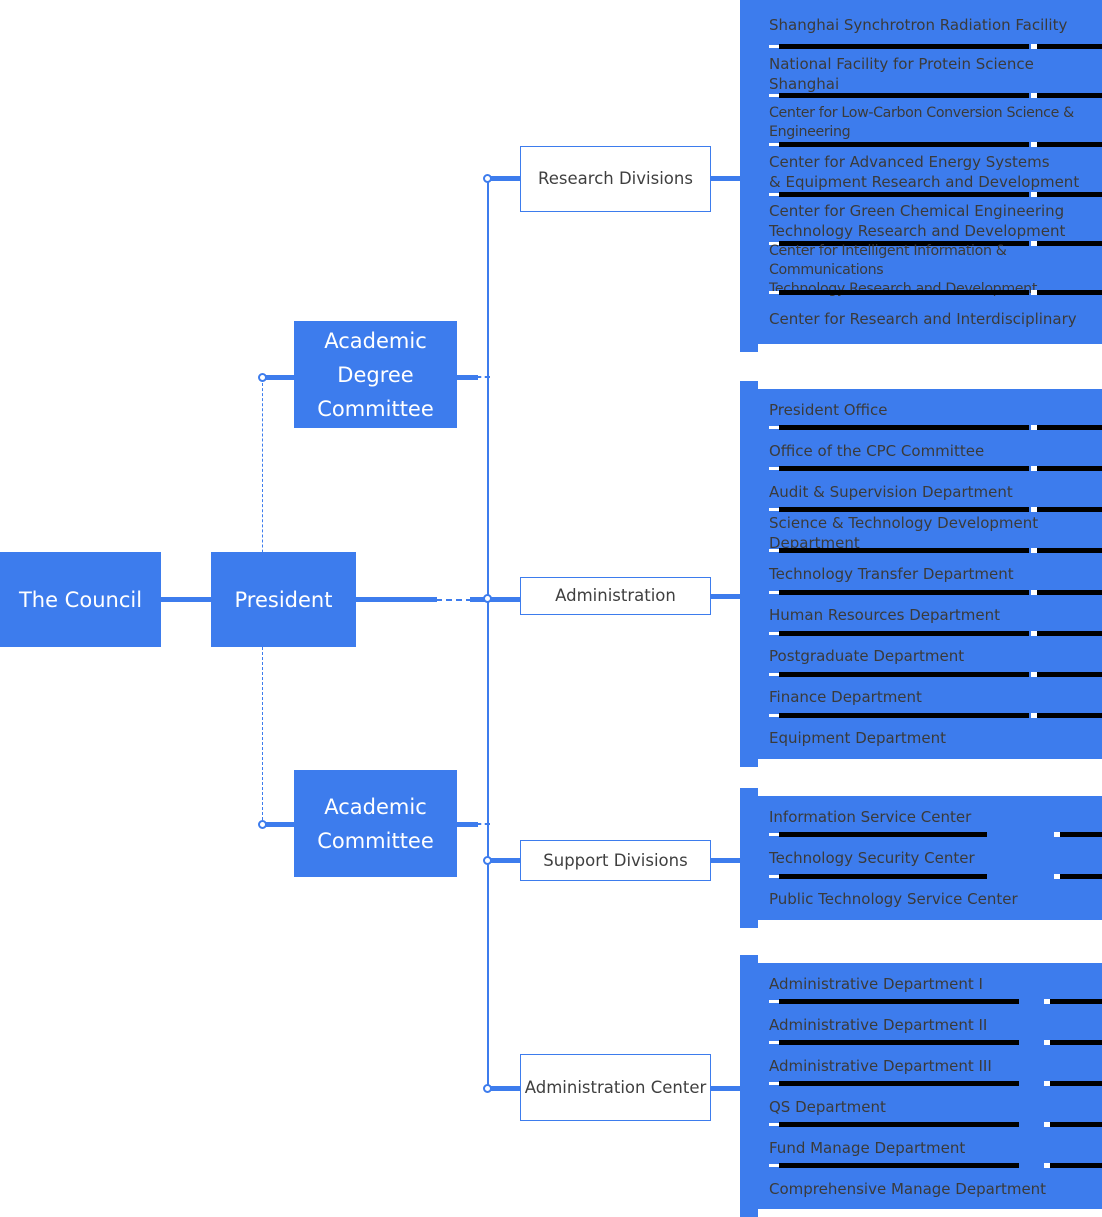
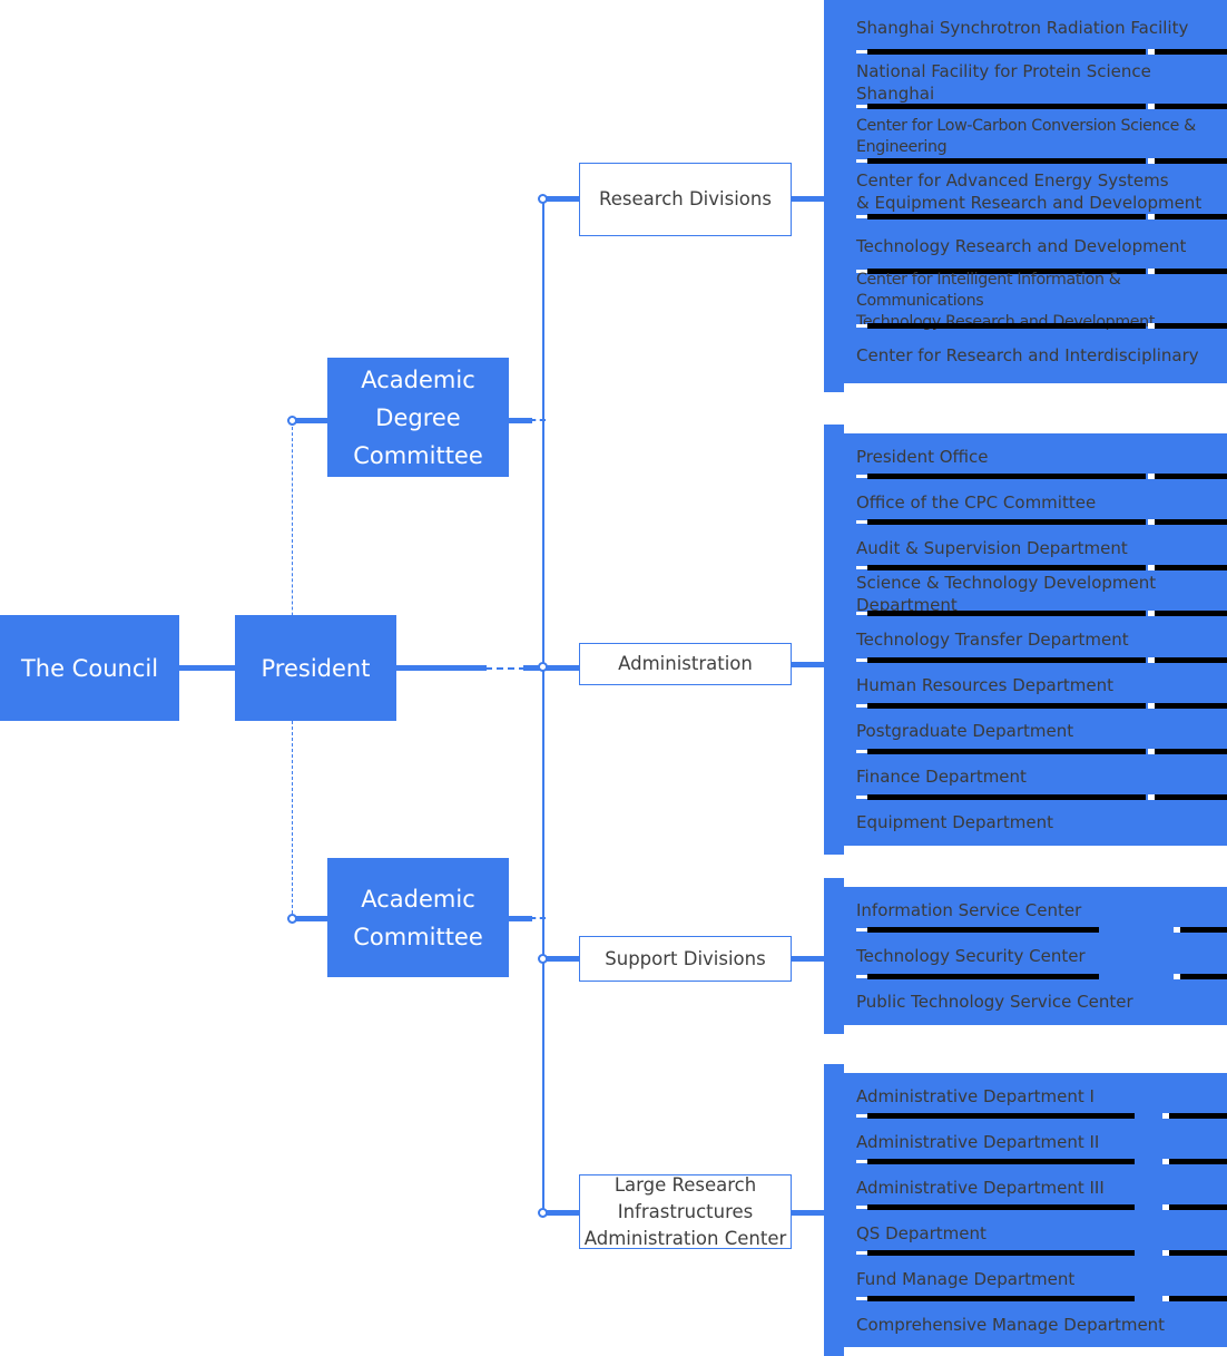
  The Council
  President
  Academic Degree
  Committee
  Academic
  Committee
  Research Divisions
  Administration
  Support Divisions
+ Large Research Infrastructures
  Administration Center
  Shanghai Synchrotron Radiation Facility
  National Facility for Protein Science Shanghai
  Center for Low-Carbon Conversion Science & Engineering
  Center for Advanced Energy Systems
  & Equipment Research and Development
- Center for Green Chemical Engineering
  Technology Research and Development
  Center for Intelligent Information & Communications
  Technology Research and Development
  Center for Research and Interdisciplinary
  President Office
  Office of the CPC Committee
  Audit & Supervision Department
  Science & Technology Development Department
  Technology Transfer Department
  Human Resources Department
  Postgraduate Department
  Finance Department
  Equipment Department
  Information Service Center
  Technology Security Center
  Public Technology Service Center
  Administrative Department I
  Administrative Department II
  Administrative Department III
  QS Department
  Fund Manage Department
  Comprehensive Manage Department
